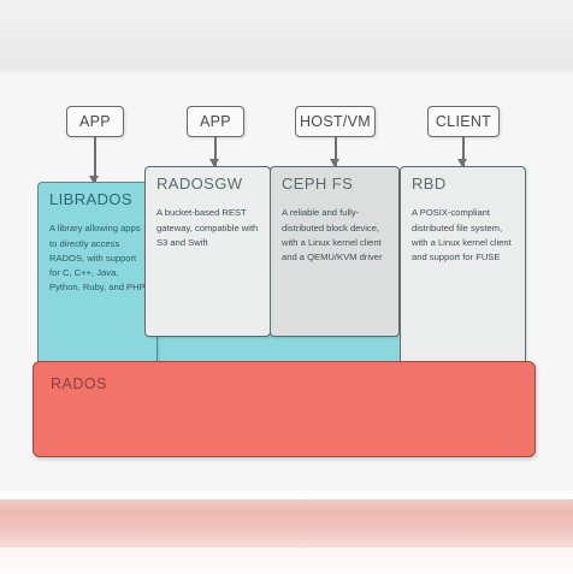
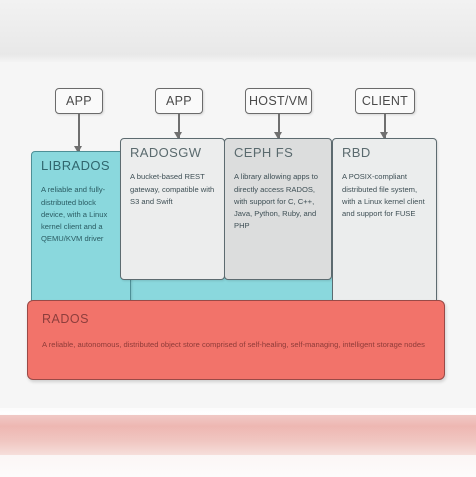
  APP
  APP
  HOST/VM
  CLIENT
  LIBRADOS
- A library allowing apps to directly access RADOS, with support for C, C++, Java, Python, Ruby, and PHP
+ A reliable and fully-distributed block device, with a Linux kernel client and a QEMU/KVM driver
  RADOSGW
  A bucket-based REST gateway, compatible with S3 and Swift
  CEPH FS
- A reliable and fully-distributed block device, with a Linux kernel client and a QEMU/KVM driver
+ A library allowing apps to directly access RADOS, with support for C, C++, Java, Python, Ruby, and PHP
  RBD
  A POSIX-compliant distributed file system, with a Linux kernel client and support for FUSE
  RADOS
+ A reliable, autonomous, distributed object store comprised of self-healing, self-managing, intelligent storage nodes
